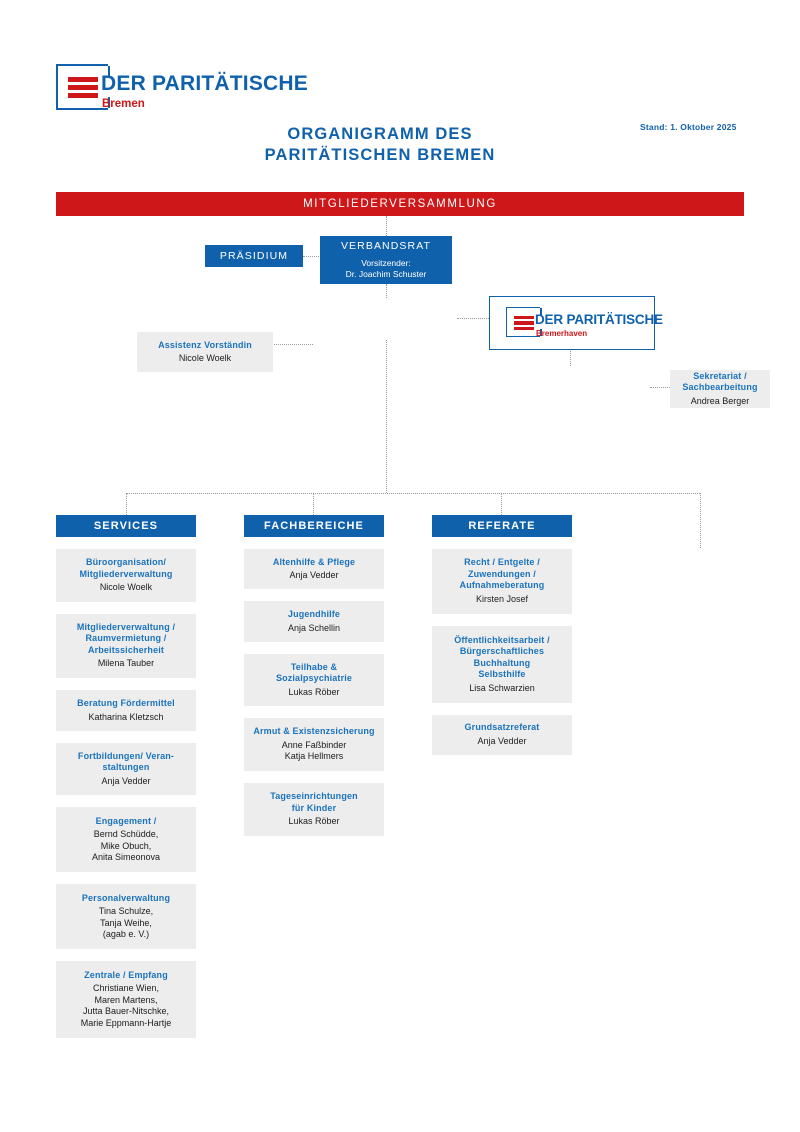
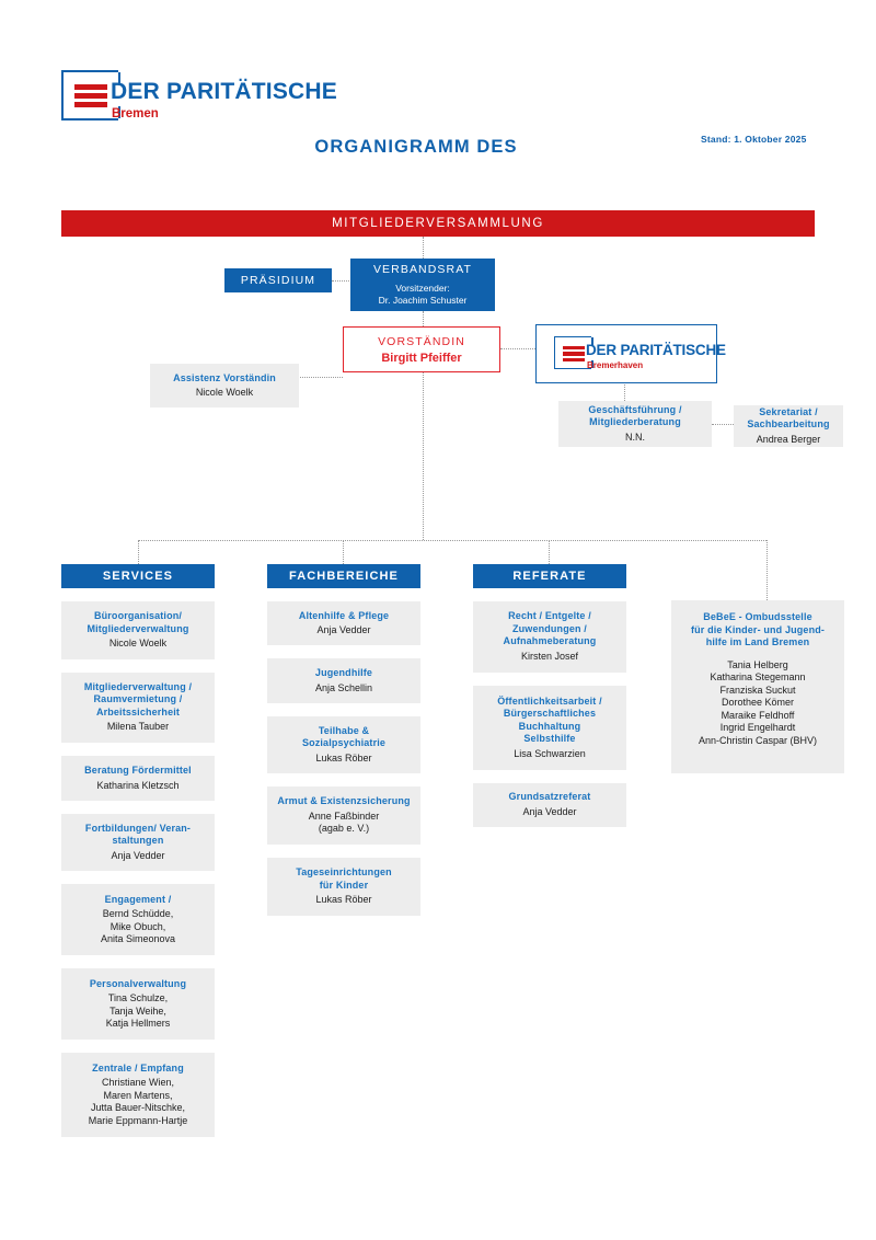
  DER PARITÄTISCHE
  Bremen
  ORGANIGRAMM DES
- PARITÄTISCHEN BREMEN
  Stand: 1. Oktober 2025
  MITGLIEDERVERSAMMLUNG
  PRÄSIDIUM
  VERBANDSRAT
  Vorsitzender:
  Dr. Joachim Schuster
+ VORSTÄNDIN
+ Birgitt Pfeiffer
  Assistenz Vorständin
  Nicole Woelk
  DER PARITÄTISCHE
  Bremerhaven
+ Geschäftsführung /
+ Mitgliederberatung
+ N.N.
  Sekretariat /
  Sachbearbeitung
  Andrea Berger
  SERVICES
  Büroorganisation/
  Mitgliederverwaltung
  Nicole Woelk
  Mitgliederverwaltung /
  Raumvermietung /
  Arbeitssicherheit
  Milena Tauber
  Beratung Fördermittel
  Katharina Kletzsch
  Fortbildungen/ Veran-
  staltungen
  Anja Vedder
  Engagement /
  Bernd Schüdde,
  Mike Obuch,
  Anita Simeonova
  Personalverwaltung
  Tina Schulze,
  Tanja Weihe,
- (agab e. V.)
+ Katja Hellmers
  Zentrale / Empfang
  Christiane Wien,
  Maren Martens,
  Jutta Bauer-Nitschke,
  Marie Eppmann-Hartje
  FACHBEREICHE
  Altenhilfe & Pflege
  Anja Vedder
  Jugendhilfe
  Anja Schellin
  Teilhabe &
  Sozialpsychiatrie
  Lukas Röber
  Armut & Existenzsicherung
  Anne Faßbinder
- Katja Hellmers
+ (agab e. V.)
  Tageseinrichtungen
  für Kinder
  Lukas Röber
  REFERATE
  Recht / Entgelte /
  Zuwendungen /
  Aufnahmeberatung
  Kirsten Josef
  Öffentlichkeitsarbeit /
  Bürgerschaftliches
  Buchhaltung
  Selbsthilfe
  Lisa Schwarzien
  Grundsatzreferat
  Anja Vedder
+ BeBeE - Ombudsstelle
+ für die Kinder- und Jugend-
+ hilfe im Land Bremen
+ Tania Helberg
+ Katharina Stegemann
+ Franziska Suckut
+ Dorothee Kömer
+ Maraike Feldhoff
+ Ingrid Engelhardt
+ Ann-Christin Caspar (BHV)
